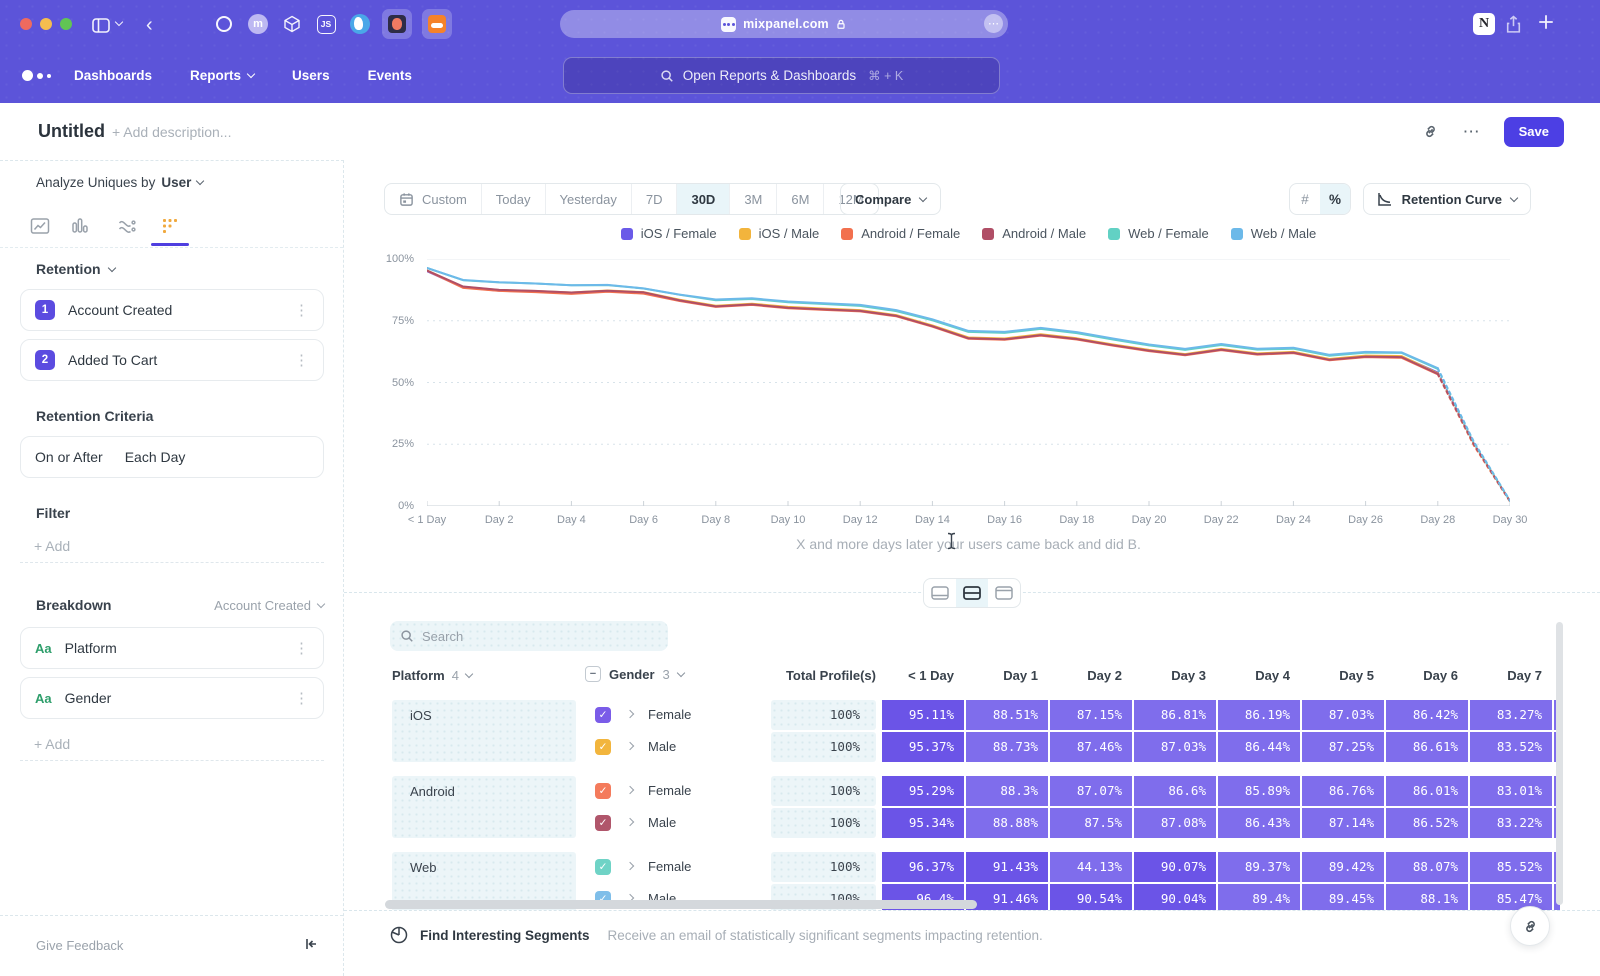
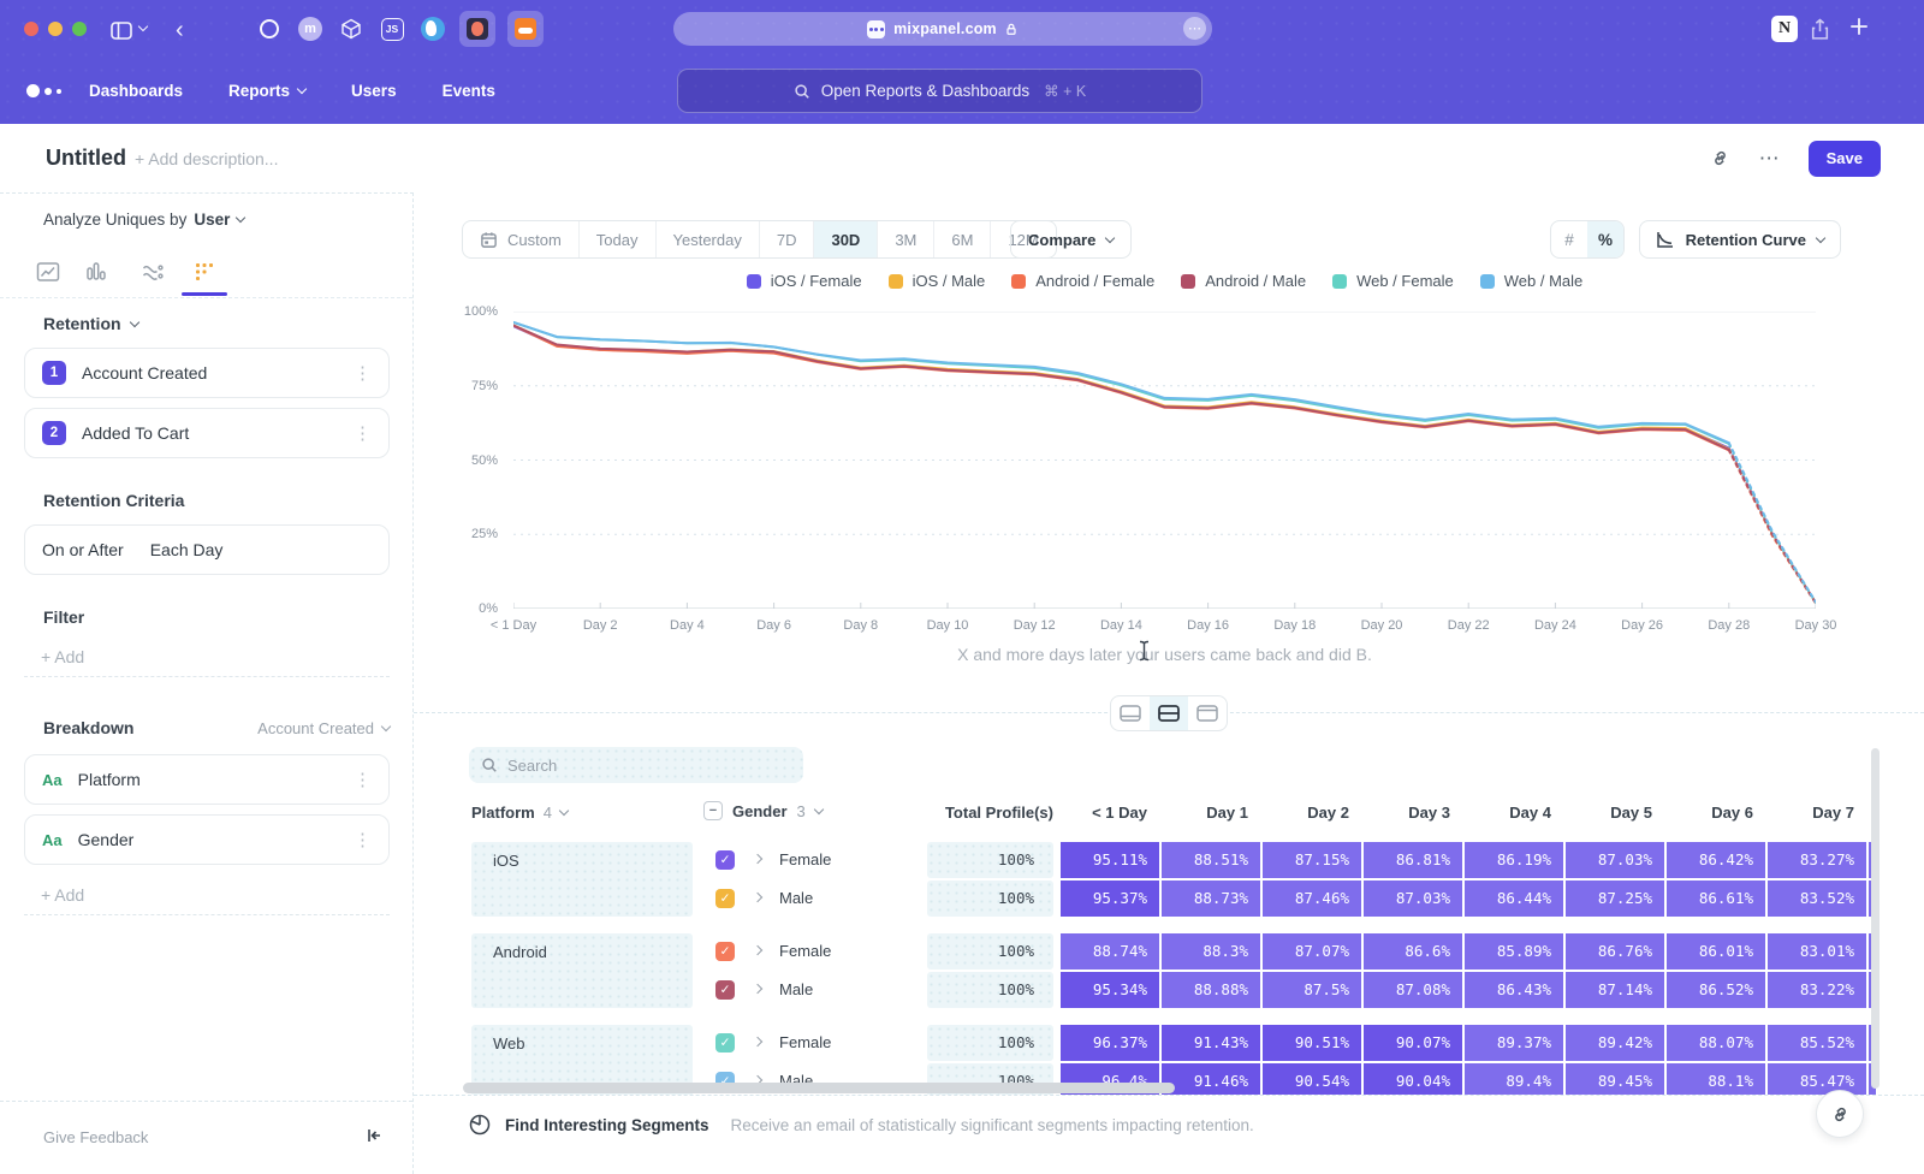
  ‹
  m
  JS
  mixpanel.com
  ⋯
  N
  Dashboards
  Reports
  Users
  Events
  Open Reports & Dashboards
  ⌘ + K
  Untitled
  + Add description...
  ⋯
  Save
  Analyze Uniques by
  User
  Retention
  1
  Account Created
  ⋮
  2
  Added To Cart
  ⋮
  Retention Criteria
  On or After
  Each Day
  Filter
  + Add
  Breakdown
  Account Created
  Aa
  Platform
  ⋮
  Aa
  Gender
  ⋮
  + Add
  Give Feedback
  Custom
  Today
  Yesterday
  7D
  30D
  3M
  6M
  12M
  Compare
  #
  %
  Retention Curve
  iOS / Female
  iOS / Male
  Android / Female
  Android / Male
  Web / Female
  Web / Male
  100%
  75%
  50%
  25%
  0%
  < 1 Day
  Day 2
  Day 4
  Day 6
  Day 8
  Day 10
  Day 12
  Day 14
  Day 16
  Day 18
  Day 20
  Day 22
  Day 24
  Day 26
  Day 28
  Day 30
  X and more days later your users came back and did B.
  Search
  Platform
  4
  −
  Gender
  3
  Total Profile(s)
  < 1 Day
  Day 1
  Day 2
  Day 3
  Day 4
  Day 5
  Day 6
  Day 7
  iOS
  ✓
  Female
  100%
  95.11%
  88.51%
  87.15%
  86.81%
  86.19%
  87.03%
  86.42%
  83.27%
  ✓
  Male
  100%
  95.37%
  88.73%
  87.46%
  87.03%
  86.44%
  87.25%
  86.61%
  83.52%
  Android
  ✓
  Female
  100%
- 95.29%
+ 88.74%
  88.3%
  87.07%
  86.6%
  85.89%
  86.76%
  86.01%
  83.01%
  ✓
  Male
  100%
  95.34%
  88.88%
  87.5%
  87.08%
  86.43%
  87.14%
  86.52%
  83.22%
  Web
  ✓
  Female
  100%
  96.37%
  91.43%
- 44.13%
+ 90.51%
  90.07%
  89.37%
  89.42%
  88.07%
  85.52%
  ✓
  Male
  100%
  96.4%
  91.46%
  90.54%
  90.04%
  89.4%
  89.45%
  88.1%
  85.47%
  Find Interesting Segments
  Receive an email of statistically significant segments impacting retention.
